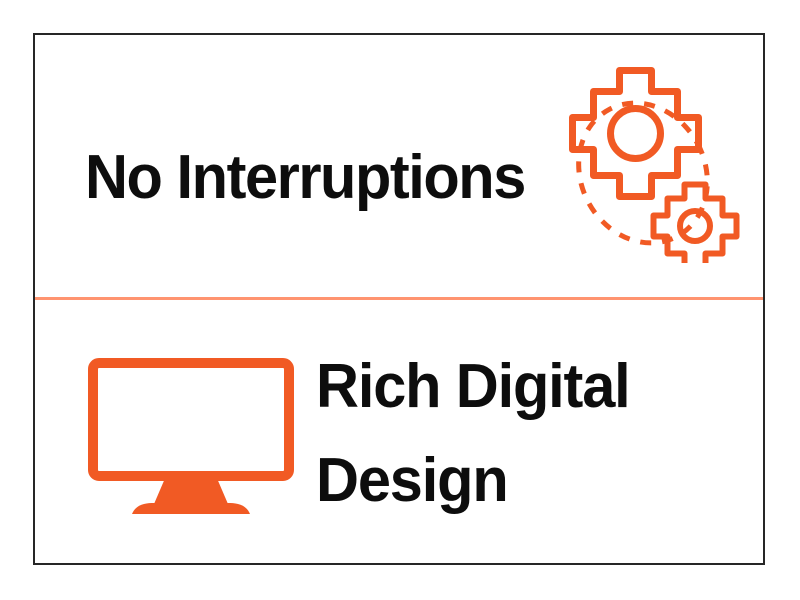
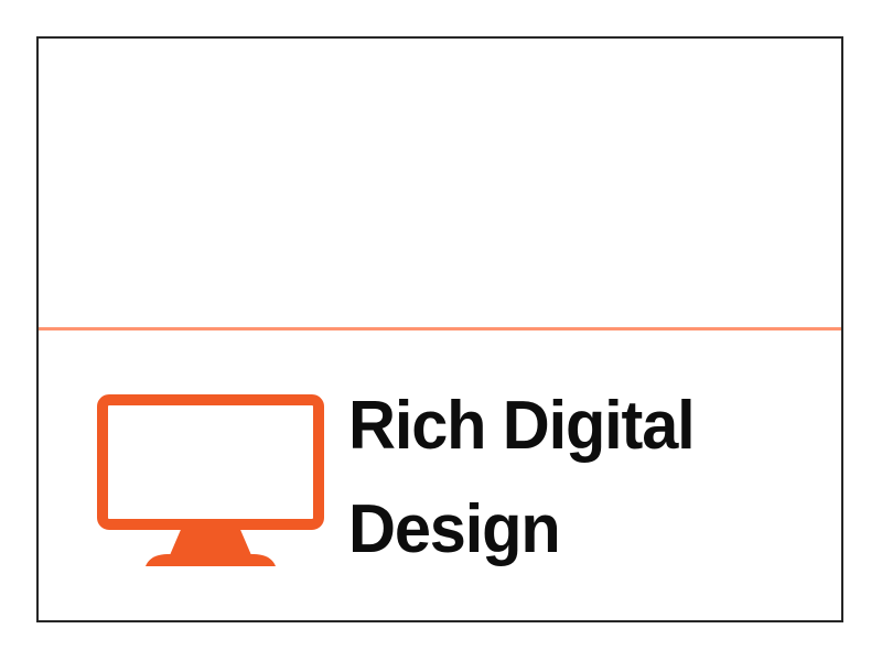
- No Interruptions
  Rich Digital Design
